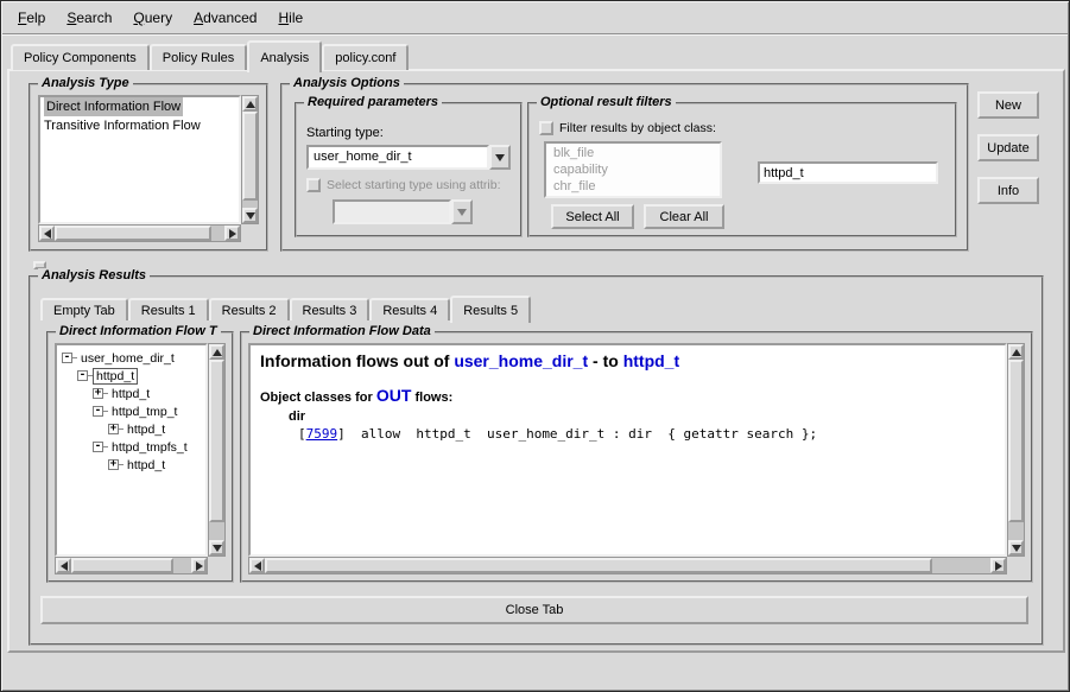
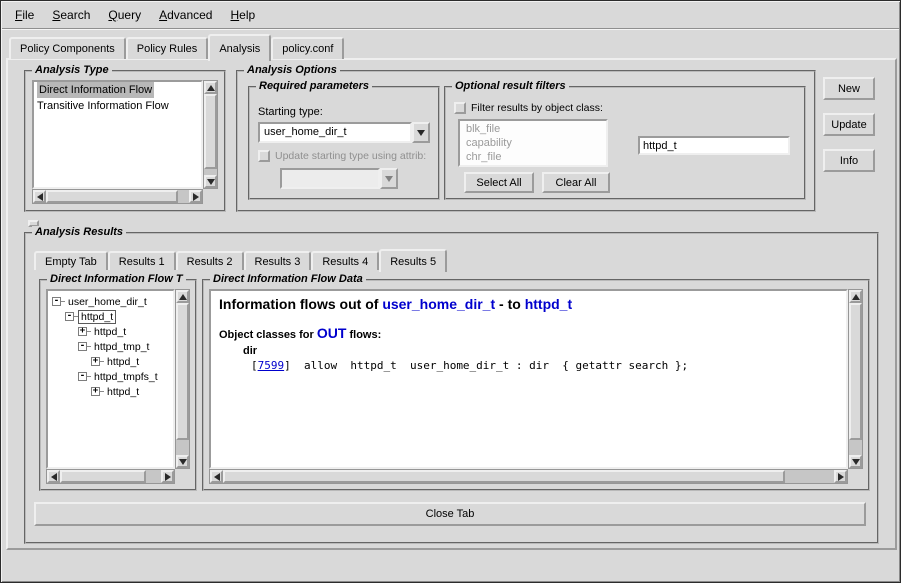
- Felp
+ File
  Search
  Query
  Advanced
- Hile
+ Help
  Policy Components
  Policy Rules
  Analysis
  policy.conf
  Analysis Type
  Direct Information Flow
  Transitive Information Flow
  Analysis Options
  Required parameters
  Starting type:
  user_home_dir_t
- Select starting type using attrib:
+ Update starting type using attrib:
  Optional result filters
  Filter results by object class:
  blk_file
  capability
  chr_file
  Select All
  Clear All
  httpd_t
  New
  Update
  Info
  Analysis Results
  Empty Tab
  Results 1
  Results 2
  Results 3
  Results 4
  Results 5
  Direct Information Flow T
  -
  user_home_dir_t
  -
  httpd_t
  +
  httpd_t
  -
  httpd_tmp_t
  +
  httpd_t
  -
  httpd_tmpfs_t
  +
  httpd_t
  Direct Information Flow Data
  Information flows out of user_home_dir_t - to httpd_t
  Object classes for OUT flows:
  dir
  [7599] allow httpd_t user_home_dir_t : dir { getattr search };
  Close Tab
